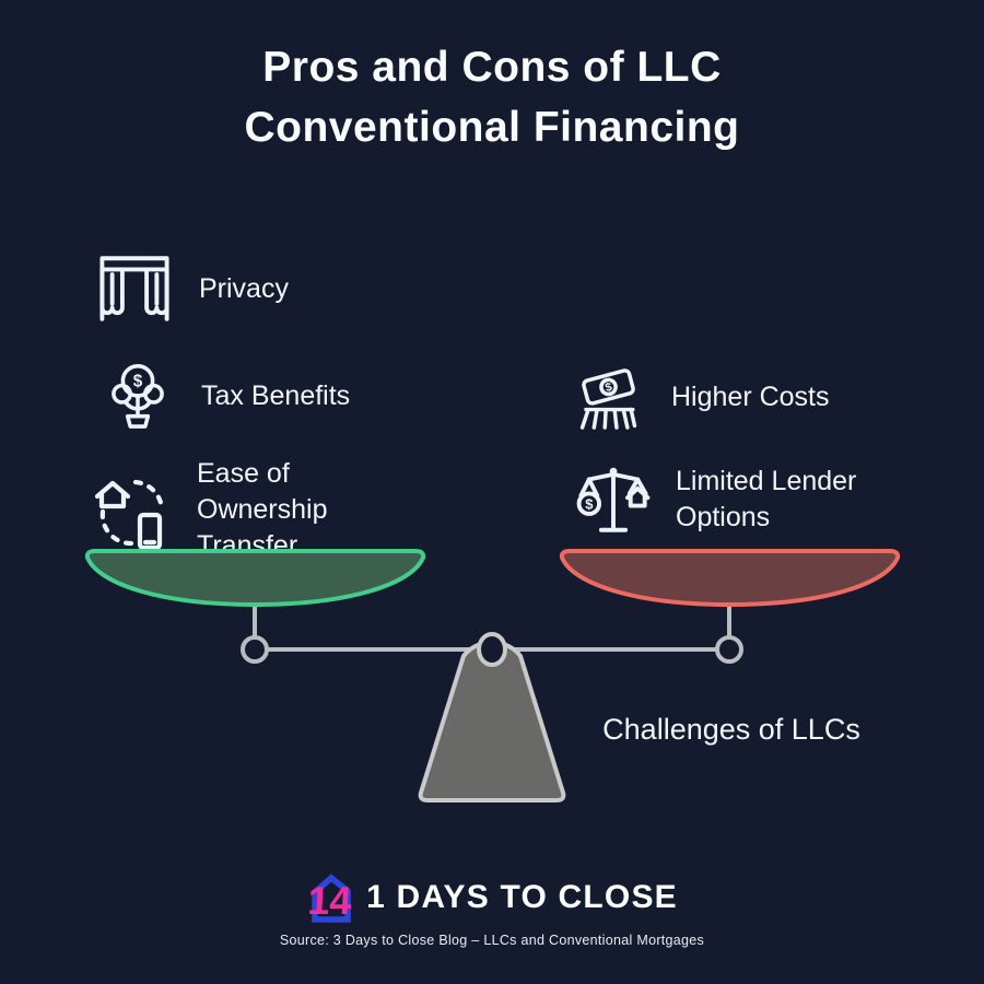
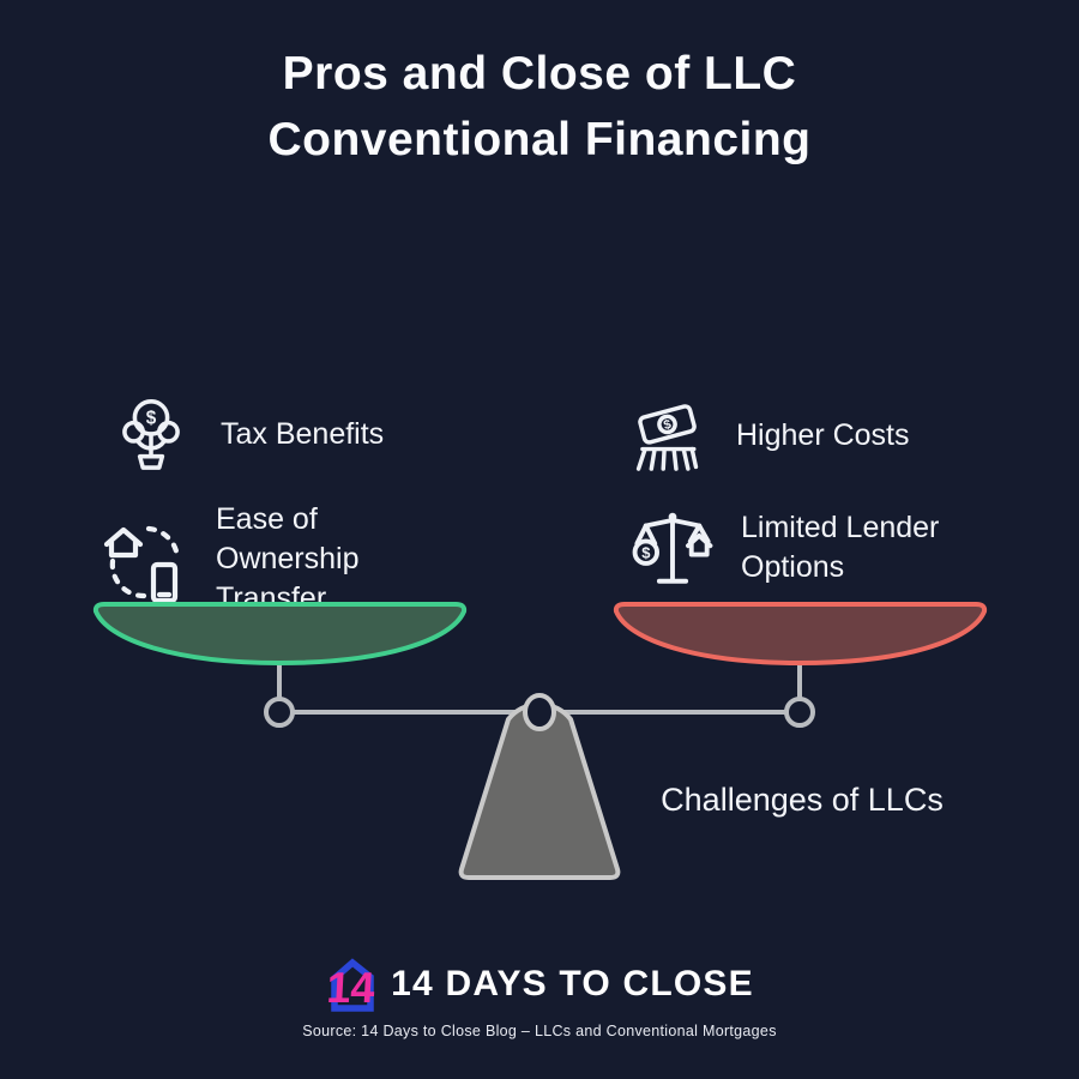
- Pros and Cons of LLC
+ Pros and Close of LLC
  Conventional Financing
- Privacy
  $
  Tax Benefits
  Ease of Ownership Transfer
  Higher Costs
  $
  Limited Lender Options
  Challenges of LLCs
- 1 DAYS TO CLOSE
+ 14 DAYS TO CLOSE
- Source: 3 Days to Close Blog – LLCs and Conventional Mortgages
+ Source: 14 Days to Close Blog – LLCs and Conventional Mortgages
